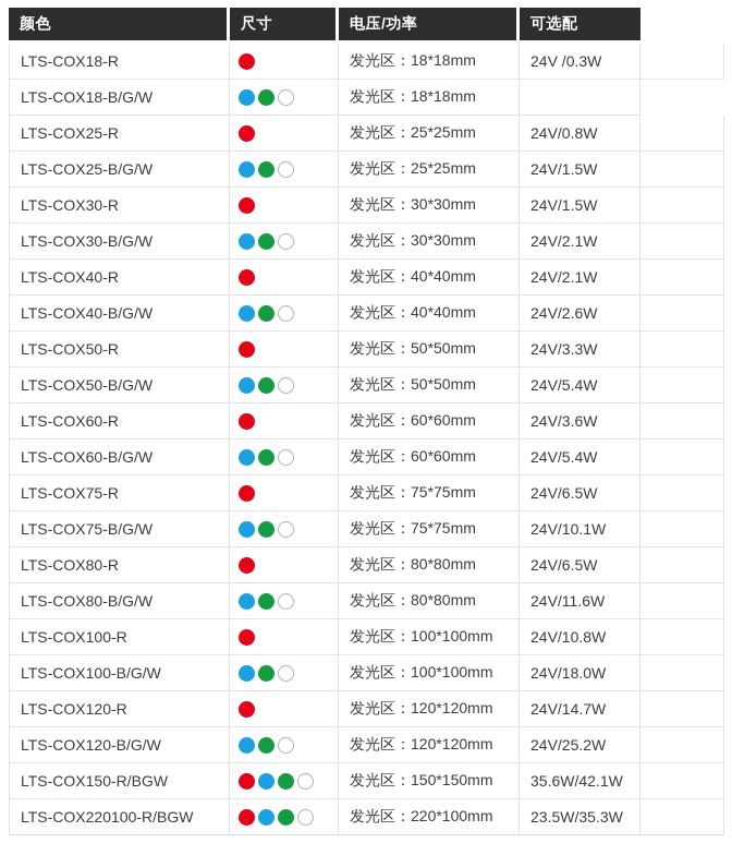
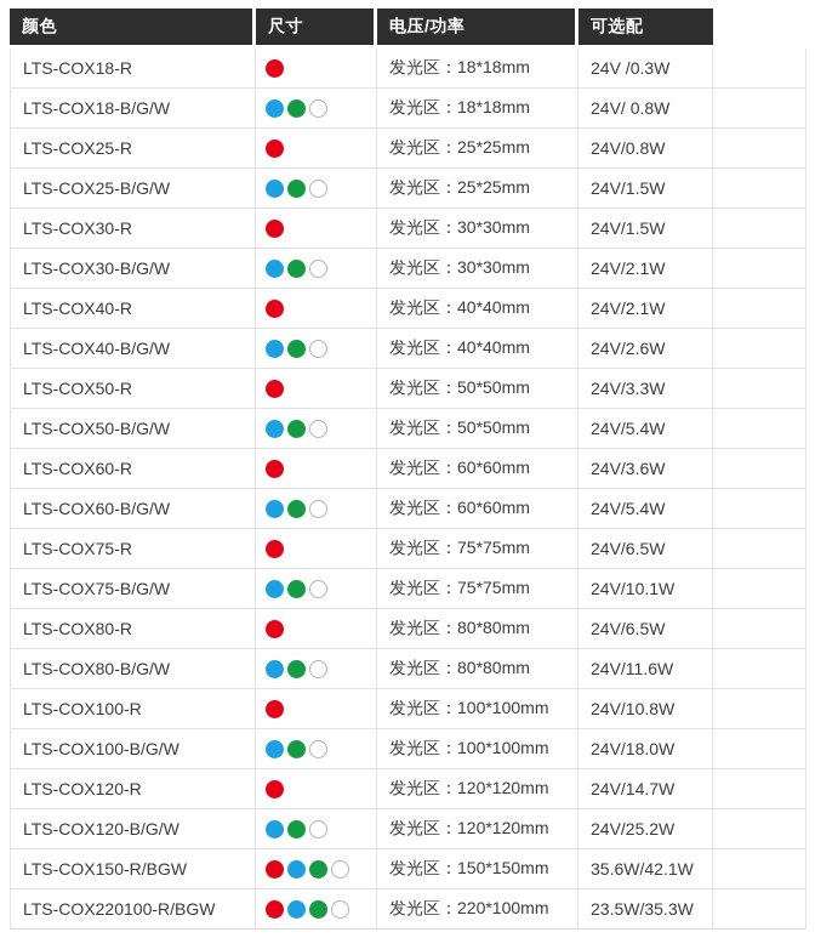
  颜色
  尺寸
  电压/功率
  可选配
  LTS-COX18-R
  发光区：18*18mm
  24V /0.3W
  LTS-COX18-B/G/W
  发光区：18*18mm
+ 24V/ 0.8W
  LTS-COX25-R
  发光区：25*25mm
  24V/0.8W
  LTS-COX25-B/G/W
  发光区：25*25mm
  24V/1.5W
  LTS-COX30-R
  发光区：30*30mm
  24V/1.5W
  LTS-COX30-B/G/W
  发光区：30*30mm
  24V/2.1W
  LTS-COX40-R
  发光区：40*40mm
  24V/2.1W
  LTS-COX40-B/G/W
  发光区：40*40mm
  24V/2.6W
  LTS-COX50-R
  发光区：50*50mm
  24V/3.3W
  LTS-COX50-B/G/W
  发光区：50*50mm
  24V/5.4W
  LTS-COX60-R
  发光区：60*60mm
  24V/3.6W
  LTS-COX60-B/G/W
  发光区：60*60mm
  24V/5.4W
  LTS-COX75-R
  发光区：75*75mm
  24V/6.5W
  LTS-COX75-B/G/W
  发光区：75*75mm
  24V/10.1W
  LTS-COX80-R
  发光区：80*80mm
  24V/6.5W
  LTS-COX80-B/G/W
  发光区：80*80mm
  24V/11.6W
  LTS-COX100-R
  发光区：100*100mm
  24V/10.8W
  LTS-COX100-B/G/W
  发光区：100*100mm
  24V/18.0W
  LTS-COX120-R
  发光区：120*120mm
  24V/14.7W
  LTS-COX120-B/G/W
  发光区：120*120mm
  24V/25.2W
  LTS-COX150-R/BGW
  发光区：150*150mm
  35.6W/42.1W
  LTS-COX220100-R/BGW
  发光区：220*100mm
  23.5W/35.3W
